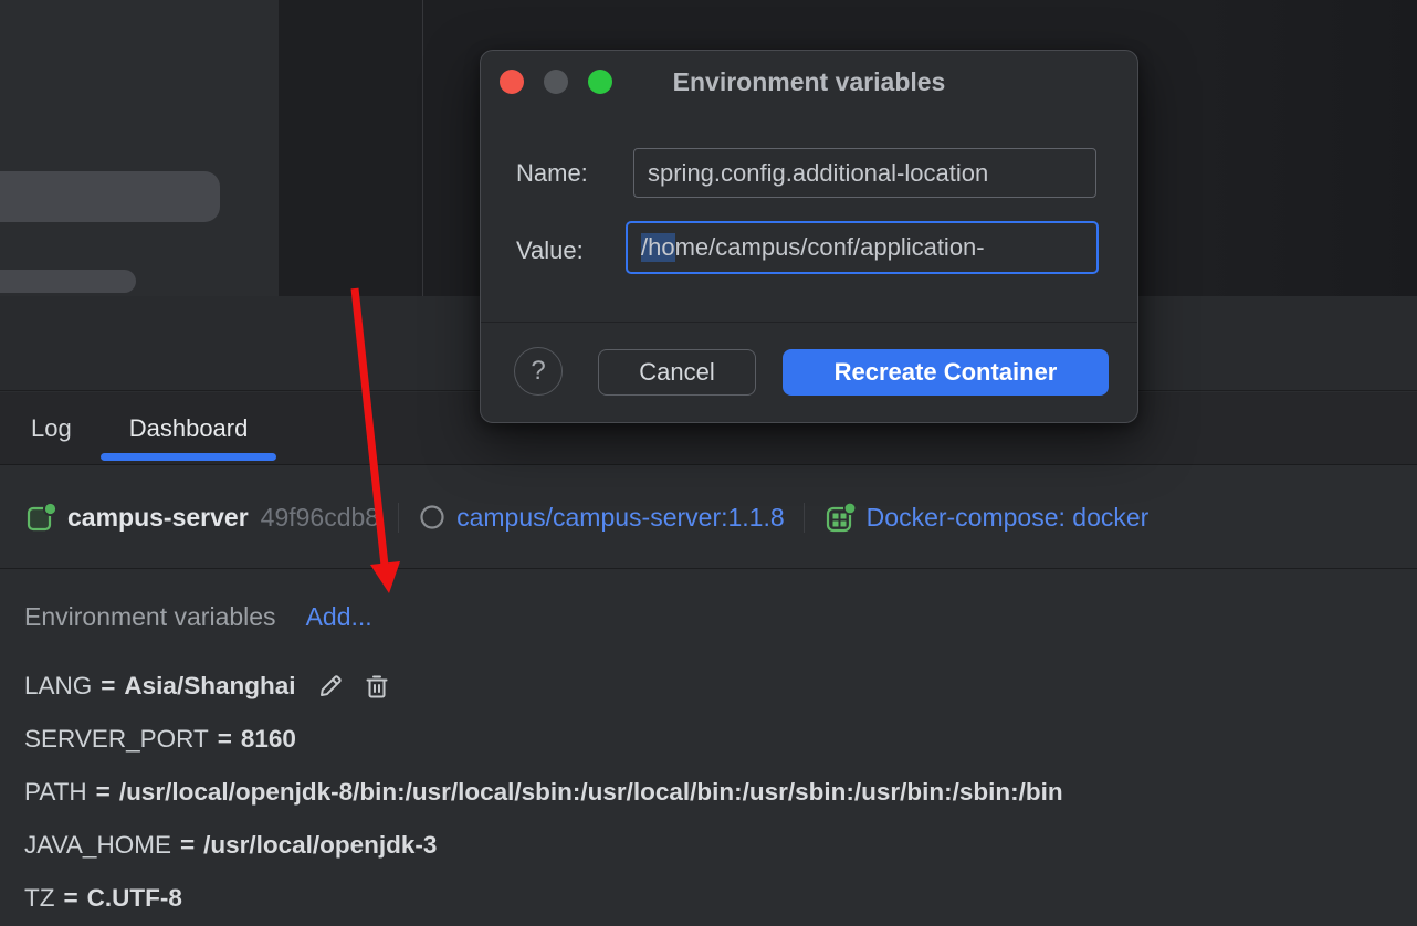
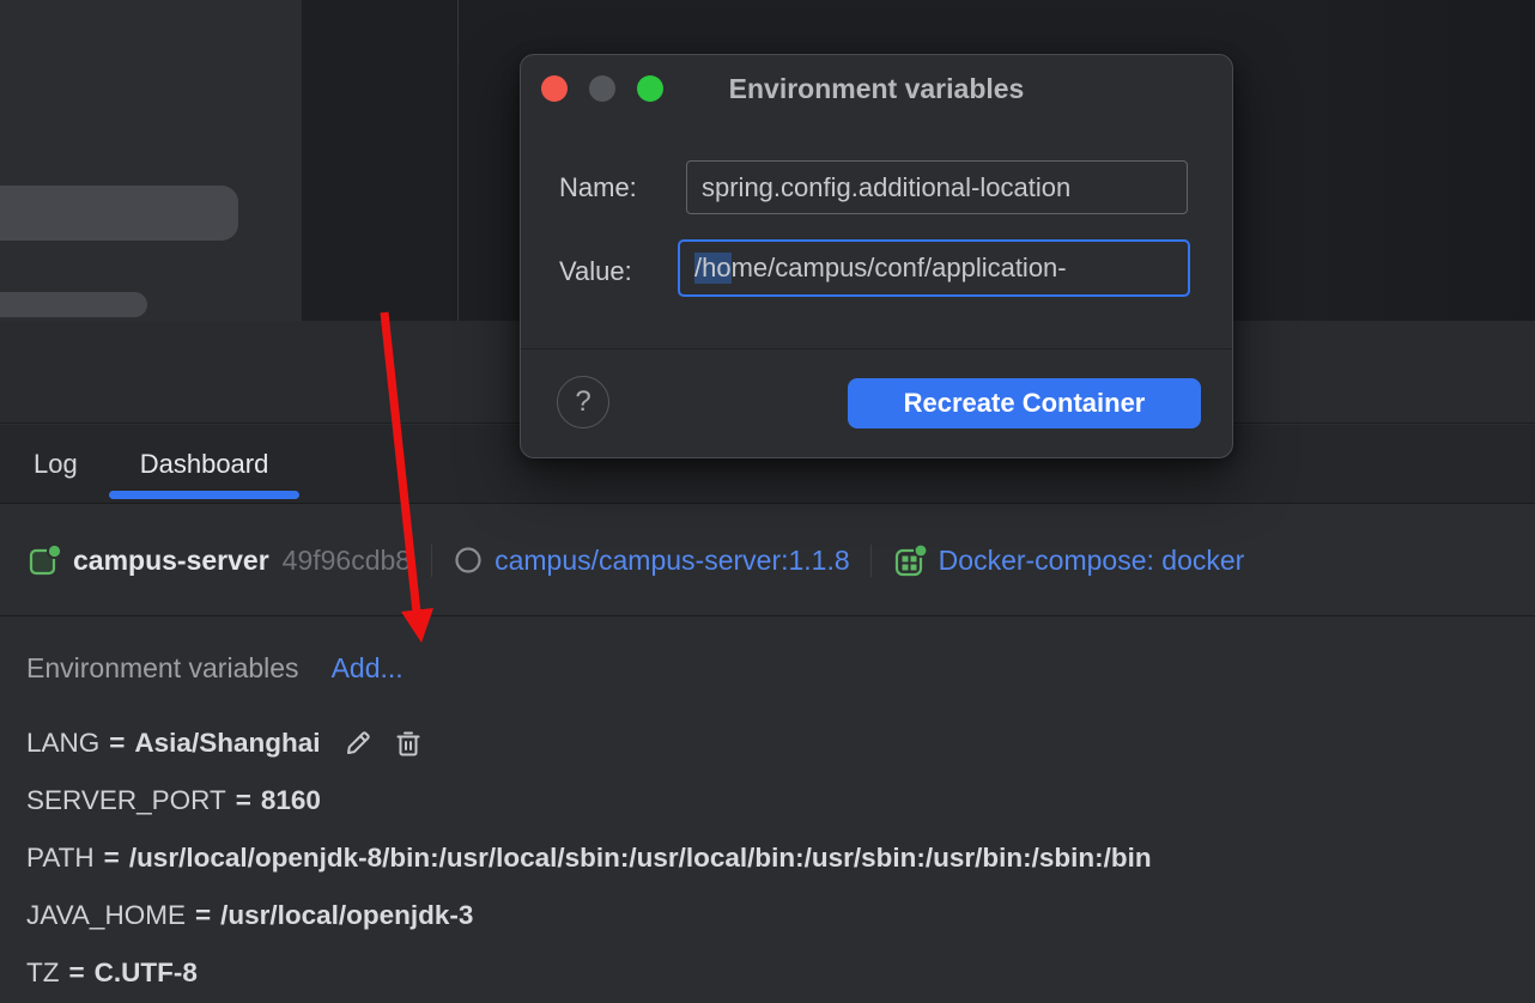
  Log
  Dashboard
  campus-server
  49f96cdb8
  campus/campus-server:1.1.8
  Docker-compose: docker
  Environment variables
  Add...
  LANG
  =
  Asia/Shanghai
  SERVER_PORT
  =
  8160
  PATH
  =
  /usr/local/openjdk-8/bin:/usr/local/sbin:/usr/local/bin:/usr/sbin:/usr/bin:/sbin:/bin
  JAVA_HOME
  =
  /usr/local/openjdk-3
  TZ
  =
  C.UTF-8
  Environment variables
  Name:
  spring.config.additional-location
  Value:
  /ho
  me/campus/conf/application-
  ?
- Cancel
  Recreate Container
